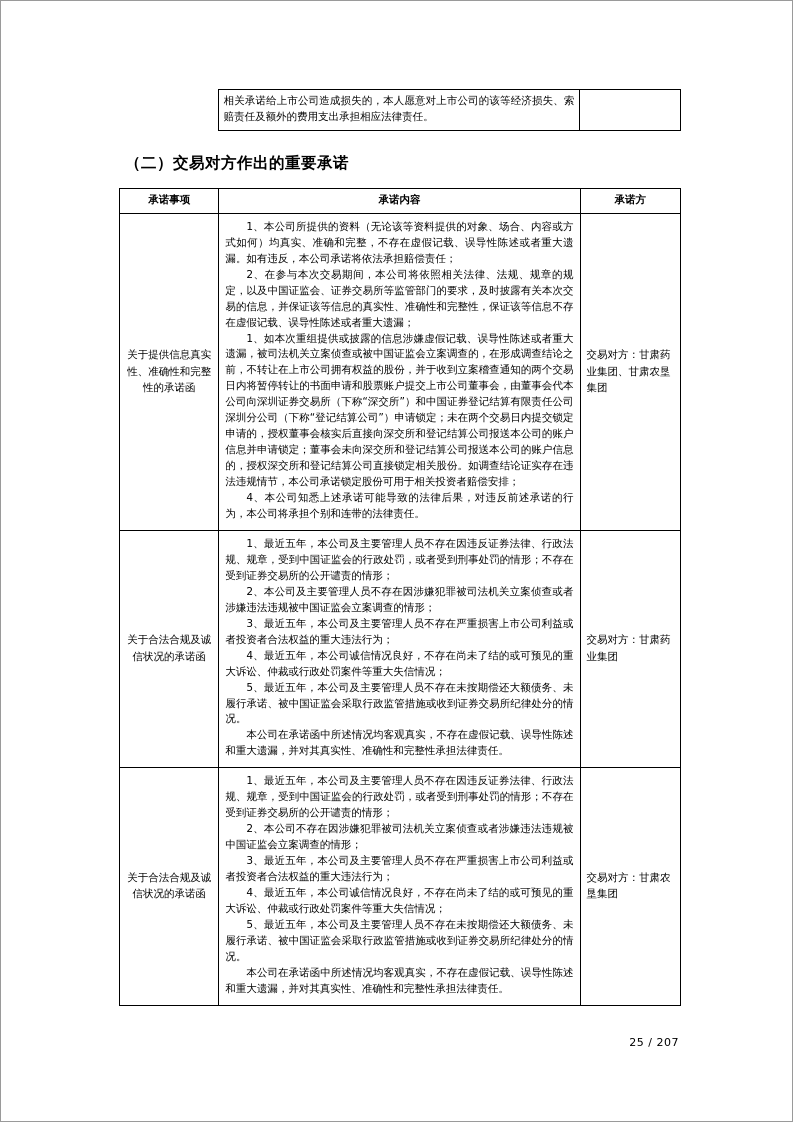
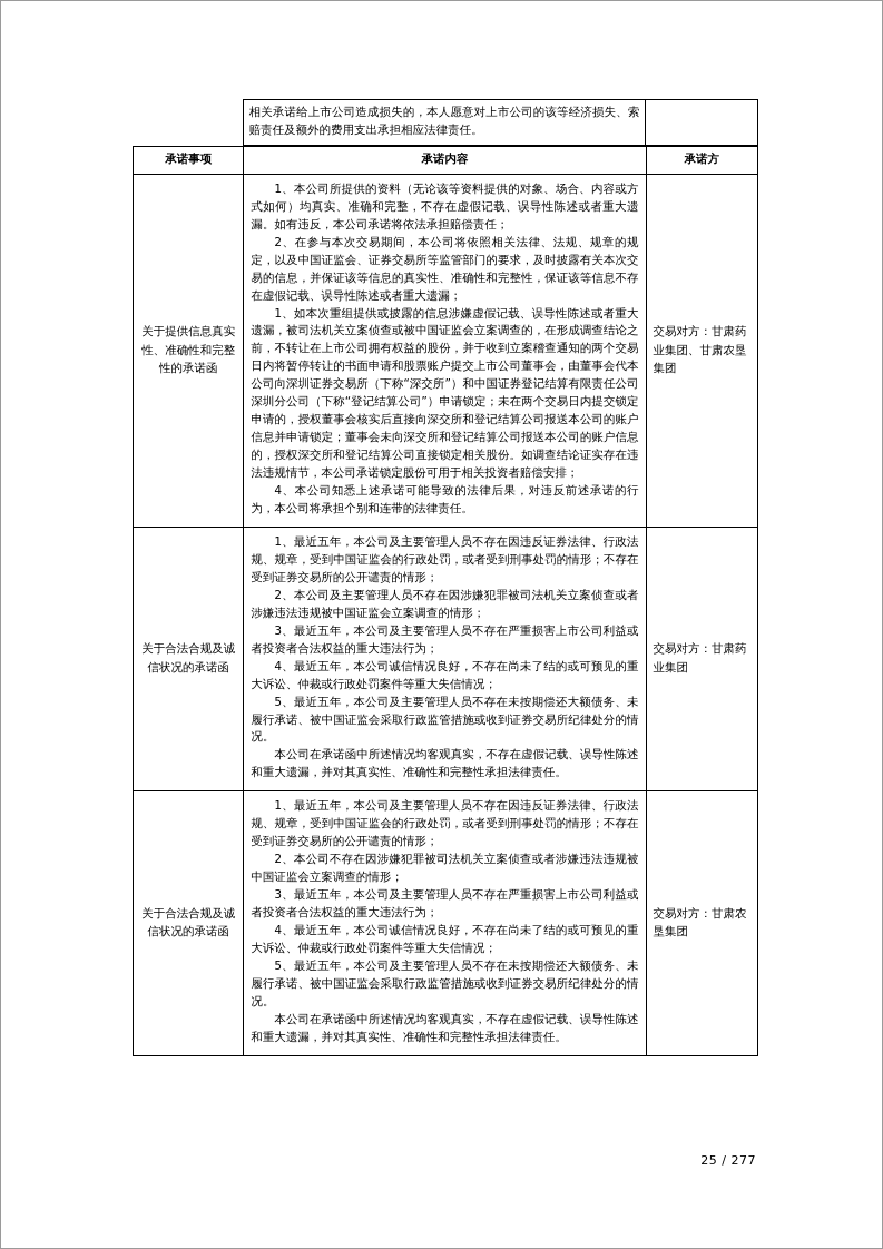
  	相关承诺给上市公司造成损失的，本人愿意对上市公司的该等经济损失、索赔责任及额外的费用支出承担相应法律责任。
- （二）交易对方作出的重要承诺
  承诺事项	承诺内容	承诺方
  关于提供信息真实性、准确性和完整性的承诺函	1、本公司所提供的资料（无论该等资料提供的对象、场合、内容或方式如何）均真实、准确和完整，不存在虚假记载、误导性陈述或者重大遗漏。如有违反，本公司承诺将依法承担赔偿责任； 2、在参与本次交易期间，本公司将依照相关法律、法规、规章的规定，以及中国证监会、证券交易所等监管部门的要求，及时披露有关本次交易的信息，并保证该等信息的真实性、准确性和完整性，保证该等信息不存在虚假记载、误导性陈述或者重大遗漏； 1、如本次重组提供或披露的信息涉嫌虚假记载、误导性陈述或者重大遗漏，被司法机关立案侦查或被中国证监会立案调查的，在形成调查结论之前，不转让在上市公司拥有权益的股份，并于收到立案稽查通知的两个交易日内将暂停转让的书面申请和股票账户提交上市公司董事会，由董事会代本公司向深圳证券交易所（下称“深交所”）和中国证券登记结算有限责任公司深圳分公司（下称“登记结算公司”）申请锁定；未在两个交易日内提交锁定申请的，授权董事会核实后直接向深交所和登记结算公司报送本公司的账户信息并申请锁定；董事会未向深交所和登记结算公司报送本公司的账户信息的，授权深交所和登记结算公司直接锁定相关股份。如调查结论证实存在违法违规情节，本公司承诺锁定股份可用于相关投资者赔偿安排； 4、本公司知悉上述承诺可能导致的法律后果，对违反前述承诺的行为，本公司将承担个别和连带的法律责任。	交易对方：甘肃药业集团、甘肃农垦集团
  关于合法合规及诚信状况的承诺函	1、最近五年，本公司及主要管理人员不存在因违反证券法律、行政法规、规章，受到中国证监会的行政处罚，或者受到刑事处罚的情形；不存在受到证券交易所的公开谴责的情形； 2、本公司及主要管理人员不存在因涉嫌犯罪被司法机关立案侦查或者涉嫌违法违规被中国证监会立案调查的情形； 3、最近五年，本公司及主要管理人员不存在严重损害上市公司利益或者投资者合法权益的重大违法行为； 4、最近五年，本公司诚信情况良好，不存在尚未了结的或可预见的重大诉讼、仲裁或行政处罚案件等重大失信情况； 5、最近五年，本公司及主要管理人员不存在未按期偿还大额债务、未履行承诺、被中国证监会采取行政监管措施或收到证券交易所纪律处分的情况。 本公司在承诺函中所述情况均客观真实，不存在虚假记载、误导性陈述和重大遗漏，并对其真实性、准确性和完整性承担法律责任。	交易对方：甘肃药业集团
  关于合法合规及诚信状况的承诺函	1、最近五年，本公司及主要管理人员不存在因违反证券法律、行政法规、规章，受到中国证监会的行政处罚，或者受到刑事处罚的情形；不存在受到证券交易所的公开谴责的情形； 2、本公司不存在因涉嫌犯罪被司法机关立案侦查或者涉嫌违法违规被中国证监会立案调查的情形； 3、最近五年，本公司及主要管理人员不存在严重损害上市公司利益或者投资者合法权益的重大违法行为； 4、最近五年，本公司诚信情况良好，不存在尚未了结的或可预见的重大诉讼、仲裁或行政处罚案件等重大失信情况； 5、最近五年，本公司及主要管理人员不存在未按期偿还大额债务、未履行承诺、被中国证监会采取行政监管措施或收到证券交易所纪律处分的情况。 本公司在承诺函中所述情况均客观真实，不存在虚假记载、误导性陈述和重大遗漏，并对其真实性、准确性和完整性承担法律责任。	交易对方：甘肃农垦集团
- 25 / 207
+ 25 / 277
